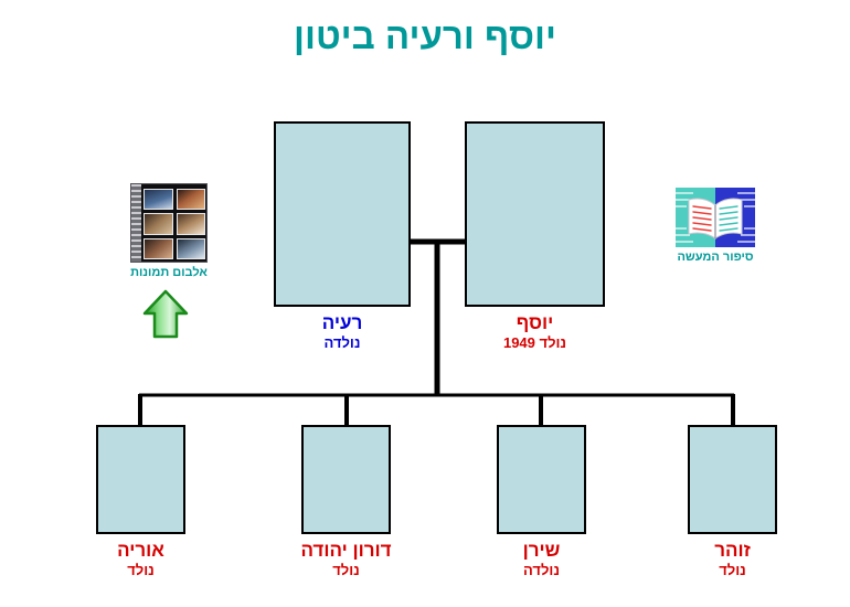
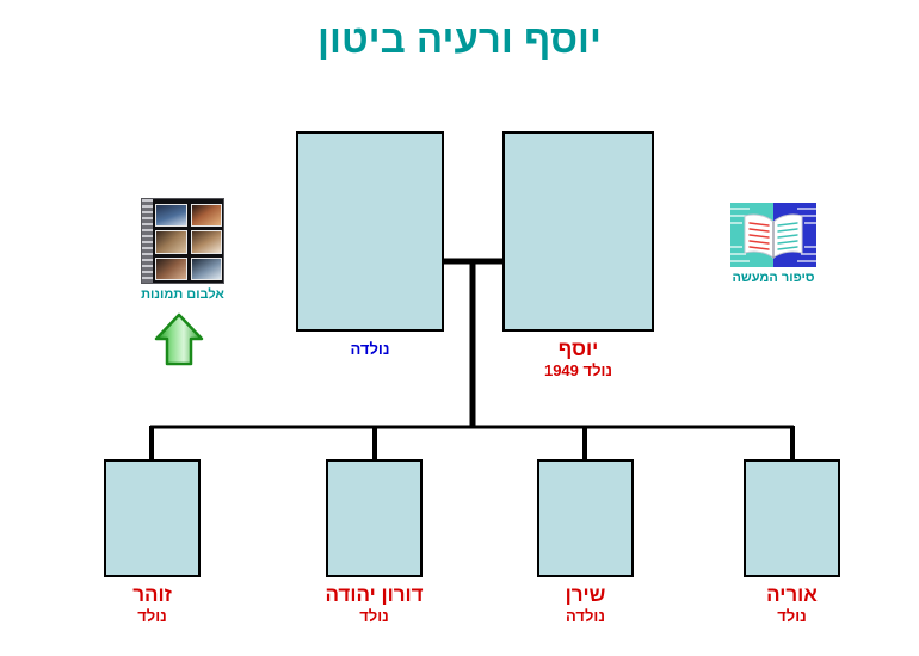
  יוסף ורעיה ביטון
- רעיה
  נולדה
  יוסף
  נולד 1949
- אוריה
+ זוהר
  נולד
  דורון יהודה
  נולד
  שירן
  נולדה
- זוהר
+ אוריה
  נולד
  אלבום תמונות
  סיפור המעשה
